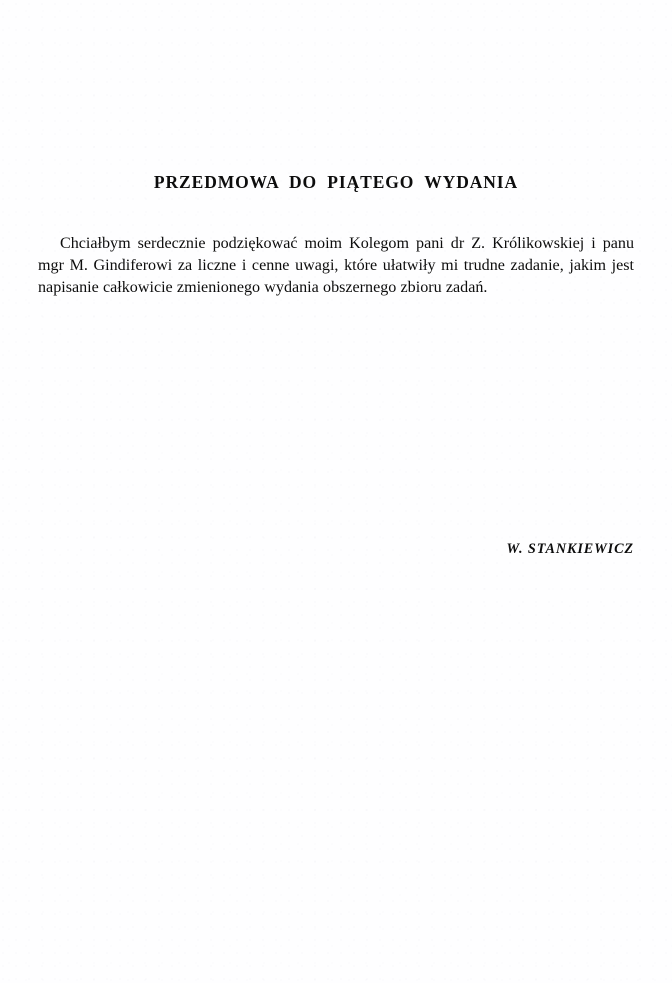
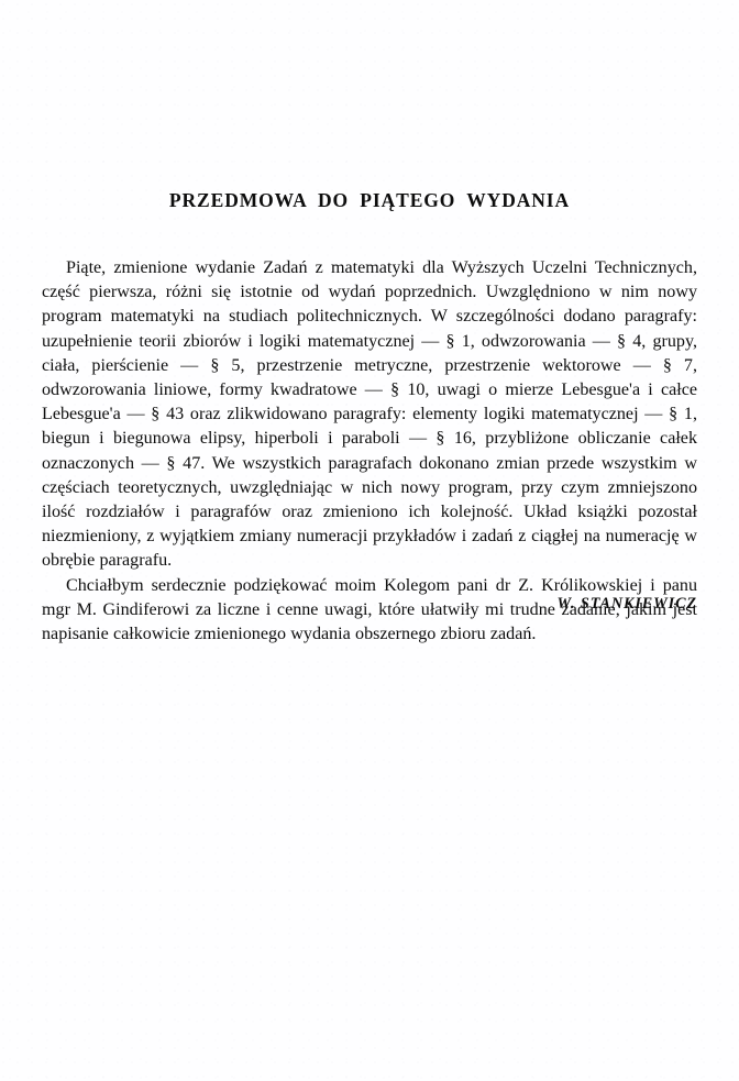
  PRZEDMOWA DO PIĄTEGO WYDANIA
+ Piąte, zmienione wydanie Zadań z matematyki dla Wyższych Uczelni Technicznych, część pierwsza, różni się istotnie od wydań poprzednich. Uwzględniono w nim nowy program matematyki na studiach politechnicznych. W szczególności dodano paragrafy: uzupełnienie teorii zbiorów i logiki matematycznej — § 1, odwzorowania — § 4, grupy, ciała, pierścienie — § 5, przestrzenie metryczne, przestrzenie wektorowe — § 7, odwzorowania liniowe, formy kwadratowe — § 10, uwagi o mierze Lebesgue'a i całce Lebesgue'a — § 43 oraz zlikwidowano paragrafy: elementy logiki matematycznej — § 1, biegun i biegunowa elipsy, hiperboli i paraboli — § 16, przybliżone obliczanie całek oznaczonych — § 47. We wszystkich paragrafach dokonano zmian przede wszystkim w częściach teoretycznych, uwzględniając w nich nowy program, przy czym zmniejszono ilość rozdziałów i paragrafów oraz zmieniono ich kolejność. Układ książki pozostał niezmieniony, z wyjątkiem zmiany numeracji przykładów i zadań z ciągłej na numerację w obrębie paragrafu.
  Chciałbym serdecznie podziękować moim Kolegom pani dr Z. Królikowskiej i panu mgr M. Gindiferowi za liczne i cenne uwagi, które ułatwiły mi trudne zadanie, jakim jest napisanie całkowicie zmienionego wydania obszernego zbioru zadań.
  W. STANKIEWICZ
